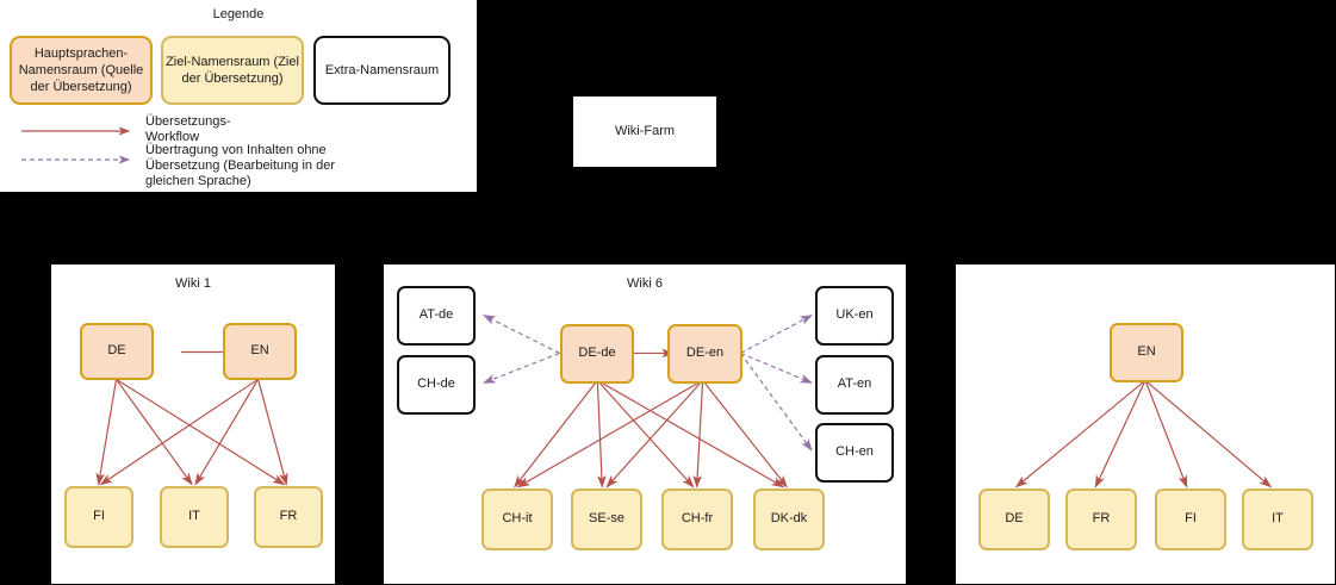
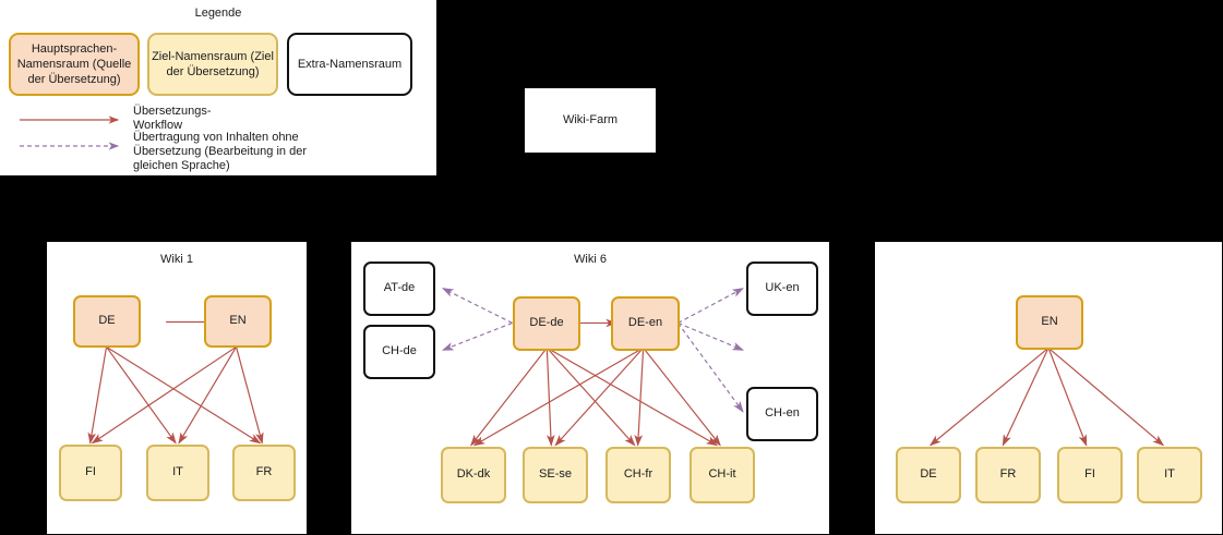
  Legende
  Hauptsprachen-Namensraum (Quelle der Übersetzung)
  Ziel-Namensraum (Ziel der Übersetzung)
  Extra-Namensraum
  Übersetzungs-
  Workflow
  Übertragung von Inhalten ohne Übersetzung (Bearbeitung in der gleichen Sprache)
  Wiki-Farm
  Wiki 1
  DE
  EN
  FI
  IT
  FR
  Wiki 6
  AT-de
  CH-de
  DE-de
  DE-en
  UK-en
- AT-en
  CH-en
- CH-it
+ DK-dk
  SE-se
  CH-fr
- DK-dk
+ CH-it
  EN
  DE
  FR
  FI
  IT
